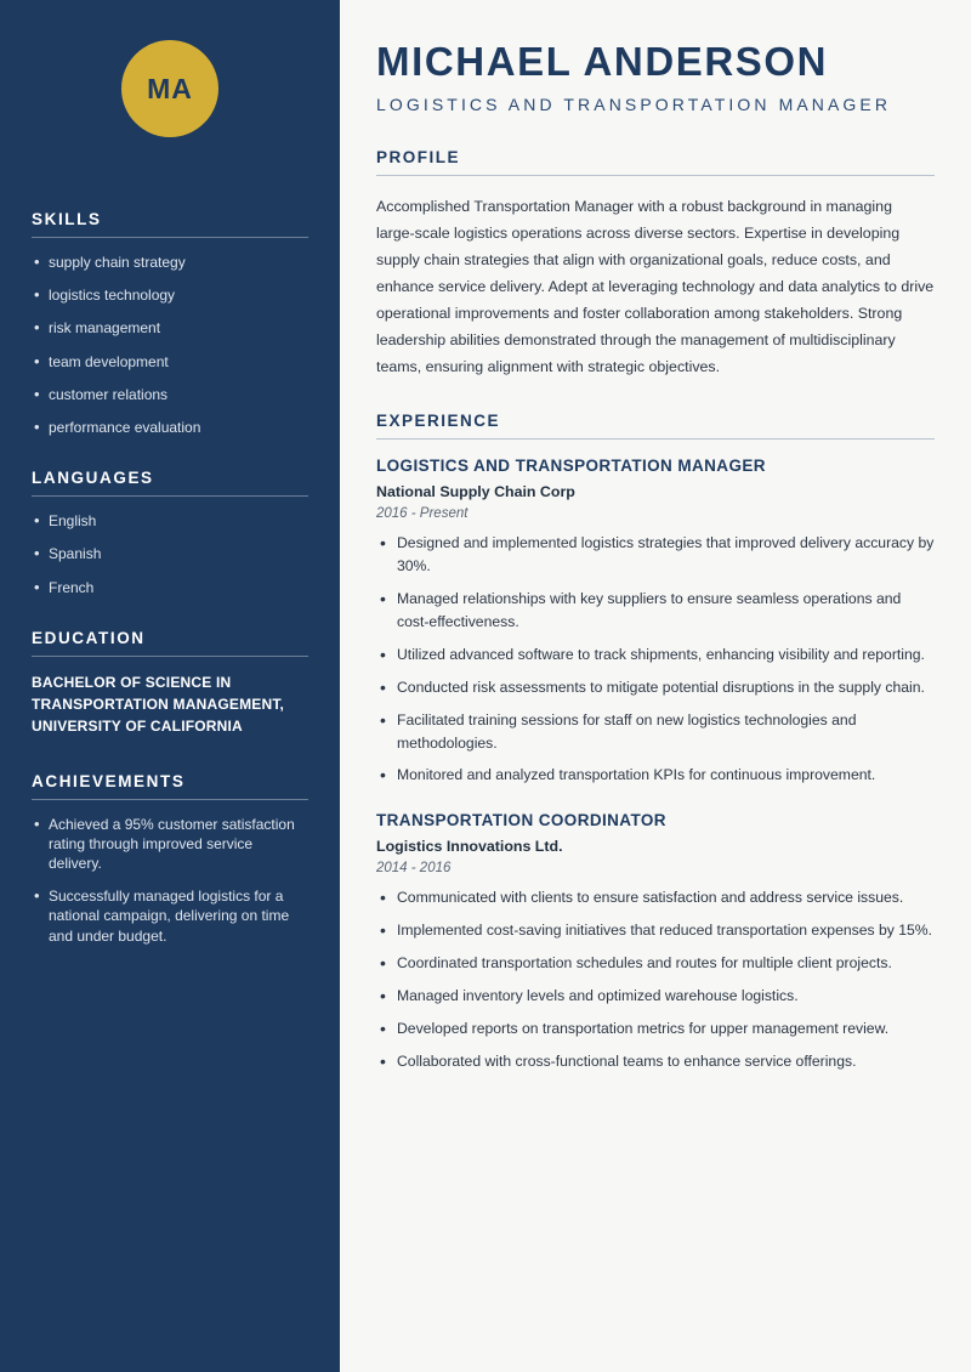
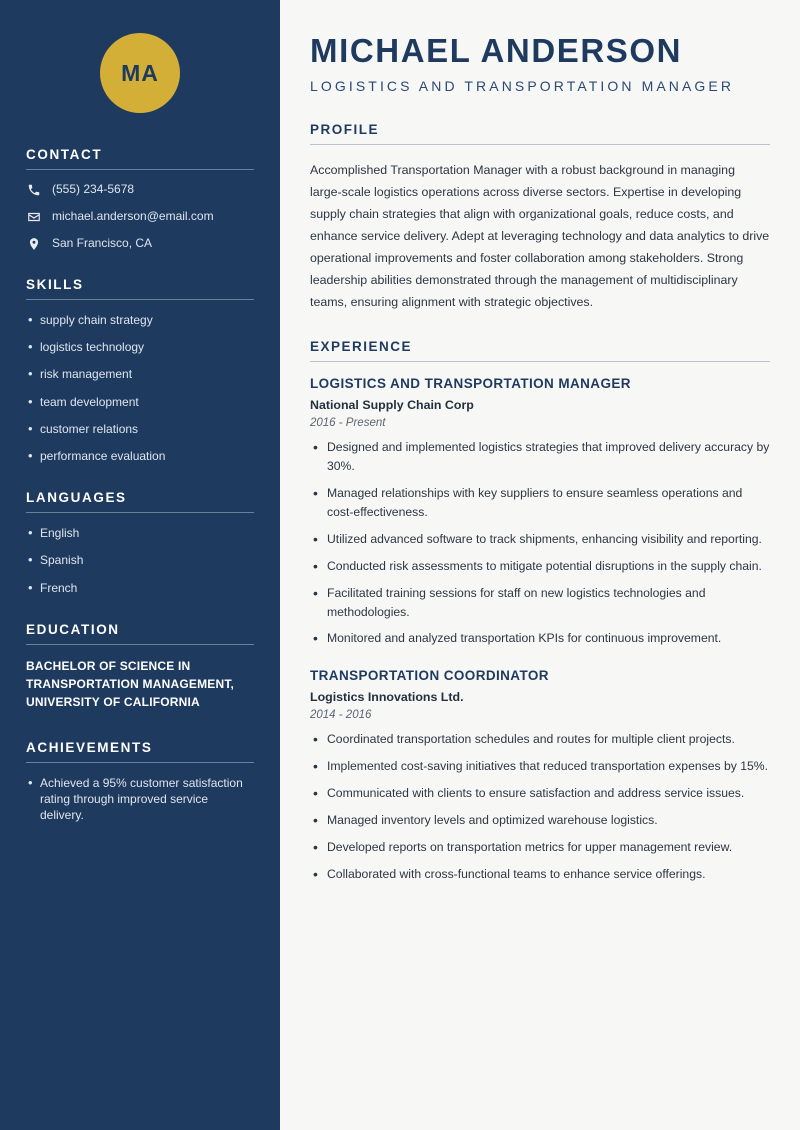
  MA
+ CONTACT
+ (555) 234-5678
+ michael.anderson@email.com
+ San Francisco, CA
  SKILLS
  supply chain strategy
  logistics technology
  risk management
  team development
  customer relations
  performance evaluation
  LANGUAGES
  English
  Spanish
  French
  EDUCATION
  BACHELOR OF SCIENCE IN TRANSPORTATION MANAGEMENT, UNIVERSITY OF CALIFORNIA
  ACHIEVEMENTS
  Achieved a 95% customer satisfaction rating through improved service delivery.
- Successfully managed logistics for a national campaign, delivering on time and under budget.
  MICHAEL ANDERSON
  LOGISTICS AND TRANSPORTATION MANAGER
  PROFILE
  Accomplished Transportation Manager with a robust background in managing large-scale logistics operations across diverse sectors. Expertise in developing supply chain strategies that align with organizational goals, reduce costs, and enhance service delivery. Adept at leveraging technology and data analytics to drive operational improvements and foster collaboration among stakeholders. Strong leadership abilities demonstrated through the management of multidisciplinary teams, ensuring alignment with strategic objectives.
  EXPERIENCE
  LOGISTICS AND TRANSPORTATION MANAGER
  National Supply Chain Corp
  2016 - Present
  Designed and implemented logistics strategies that improved delivery accuracy by 30%.
  Managed relationships with key suppliers to ensure seamless operations and cost-effectiveness.
  Utilized advanced software to track shipments, enhancing visibility and reporting.
  Conducted risk assessments to mitigate potential disruptions in the supply chain.
  Facilitated training sessions for staff on new logistics technologies and methodologies.
  Monitored and analyzed transportation KPIs for continuous improvement.
  TRANSPORTATION COORDINATOR
  Logistics Innovations Ltd.
  2014 - 2016
- Communicated with clients to ensure satisfaction and address service issues.
+ Coordinated transportation schedules and routes for multiple client projects.
  Implemented cost-saving initiatives that reduced transportation expenses by 15%.
- Coordinated transportation schedules and routes for multiple client projects.
+ Communicated with clients to ensure satisfaction and address service issues.
  Managed inventory levels and optimized warehouse logistics.
  Developed reports on transportation metrics for upper management review.
  Collaborated with cross-functional teams to enhance service offerings.
